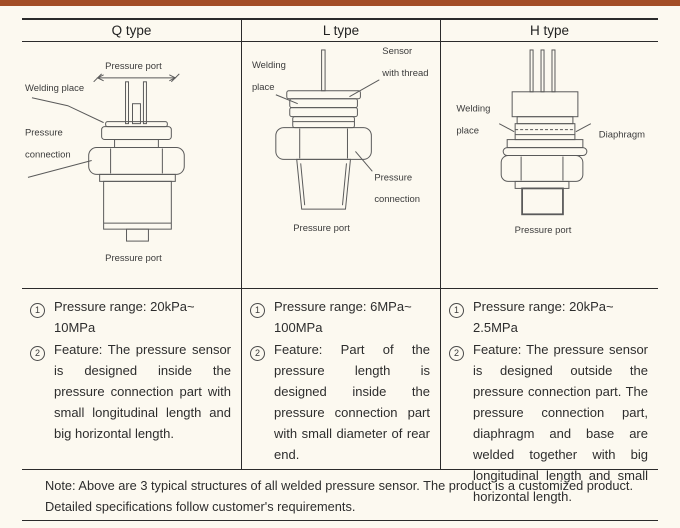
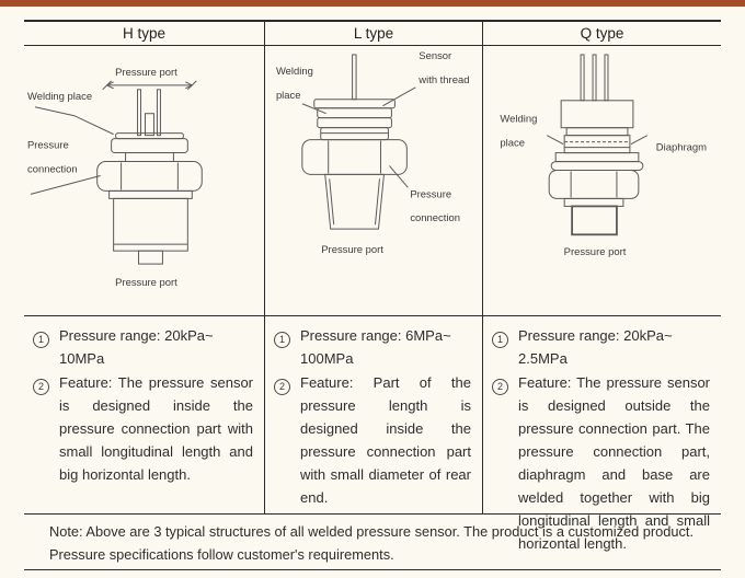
- Q type
+ H type
  L type
- H type
+ Q type
  Pressure port
  Welding place
  Pressure
  connection
  Pressure port
  Welding
  place
  Sensor
  with thread
  Pressure
  connection
  Pressure port
  Welding
  place
  Diaphragm
  Pressure port
  1
  Pressure range: 20kPa~​10MPa
  2
  Feature: The pressure sensor is designed inside the pressure connection part with small longitudinal length and big horizontal length.
  1
  Pressure range: 6MPa~​100MPa
  2
  Feature: Part of the pressure length is designed inside the pressure connection part with small diameter of rear end.
  1
  Pressure range: 20kPa~​2.5MPa
  2
  Feature: The pressure sensor is designed outside the pressure connection part. The pressure connection part, diaphragm and base are welded together with big longitudinal length and small horizontal length.
  Note: Above are 3 typical structures of all welded pressure sensor. The product is a customized product.
- Detailed specifications follow customer's requirements.
+ Pressure specifications follow customer's requirements.
